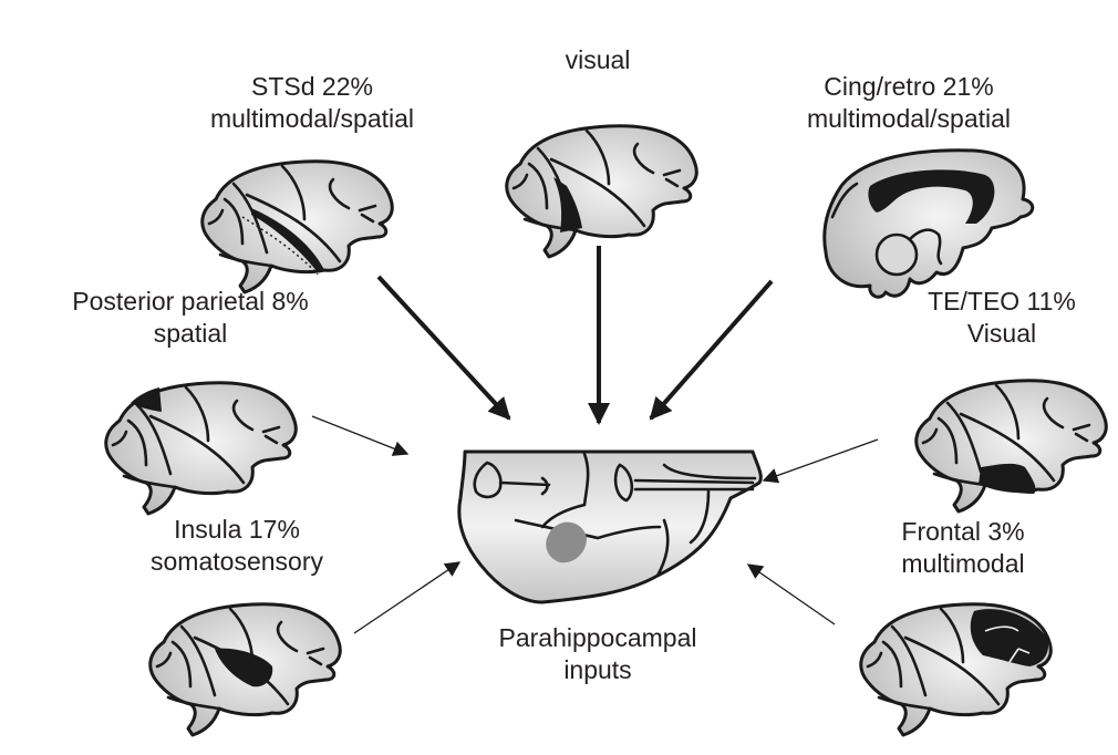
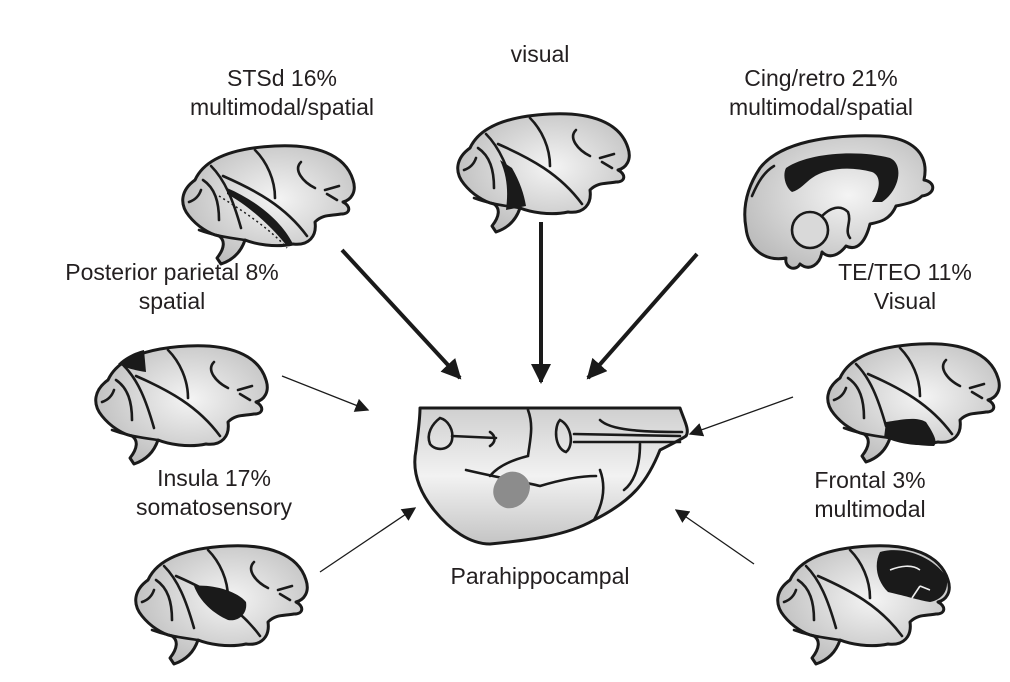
- STSd 22%
+ STSd 16%
  multimodal/spatial
  visual
  Cing/retro 21%
  multimodal/spatial
  Posterior parietal 8%
  spatial
  TE/TEO 11%
  Visual
  Insula 17%
  somatosensory
  Frontal 3%
  multimodal
  Parahippocampal
- inputs
